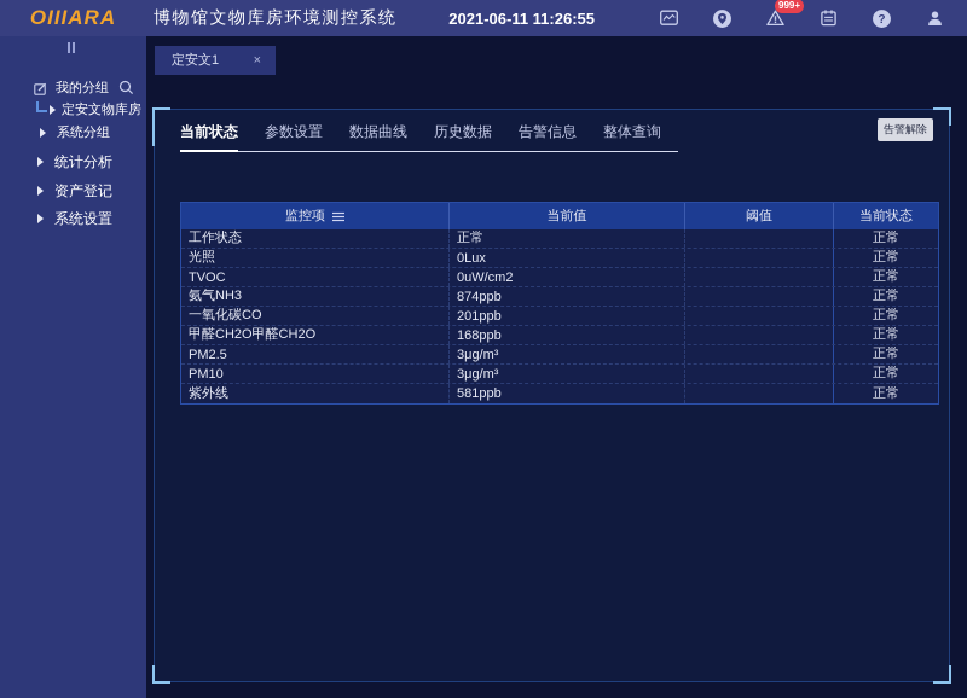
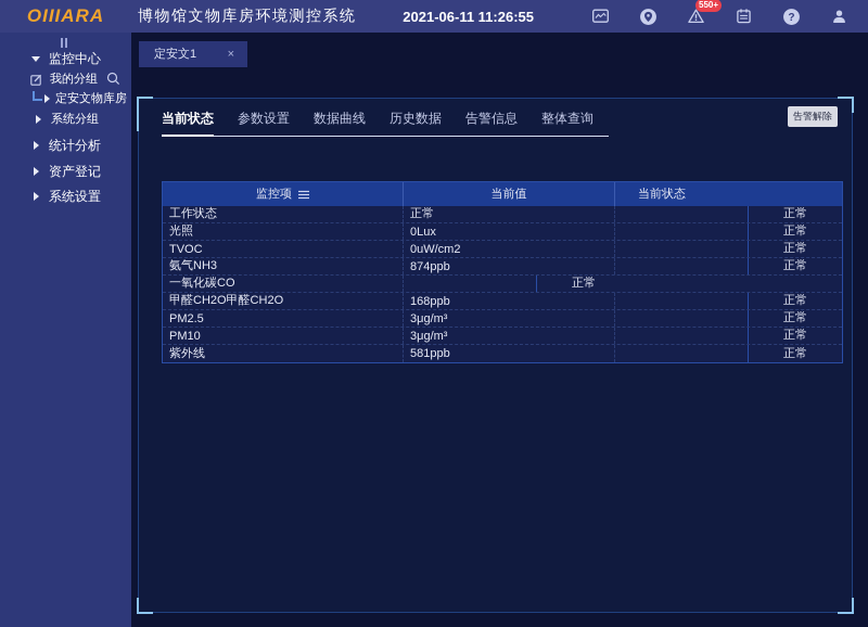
  OIIIARA
  博物馆文物库房环境测控系统
  2021-06-11 11:26:55
- 999+
+ 550+
  ?
+ 监控中心
  我的分组
  定安文物库房
  系统分组
  统计分析
  资产登记
  系统设置
  定安文1
  ×
  当前状态
  参数设置
  数据曲线
  历史数据
  告警信息
  整体查询
  告警解除
  监控项
  当前值
- 阈值
  当前状态
  工作状态
  正常
  正常
  光照
  0Lux
  正常
  TVOC
  0uW/cm2
  正常
  氨气NH3
  874ppb
  正常
  一氧化碳CO
- 201ppb
  正常
  甲醛CH2O甲醛CH2O
  168ppb
  正常
  PM2.5
  3μg/m³
  正常
  PM10
  3μg/m³
  正常
  紫外线
  581ppb
  正常
